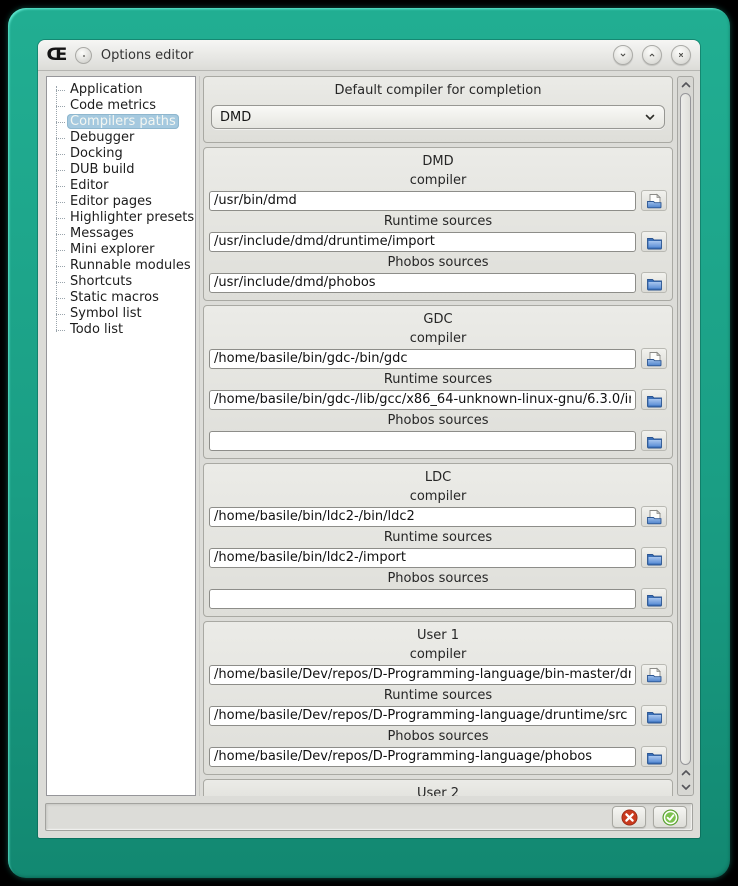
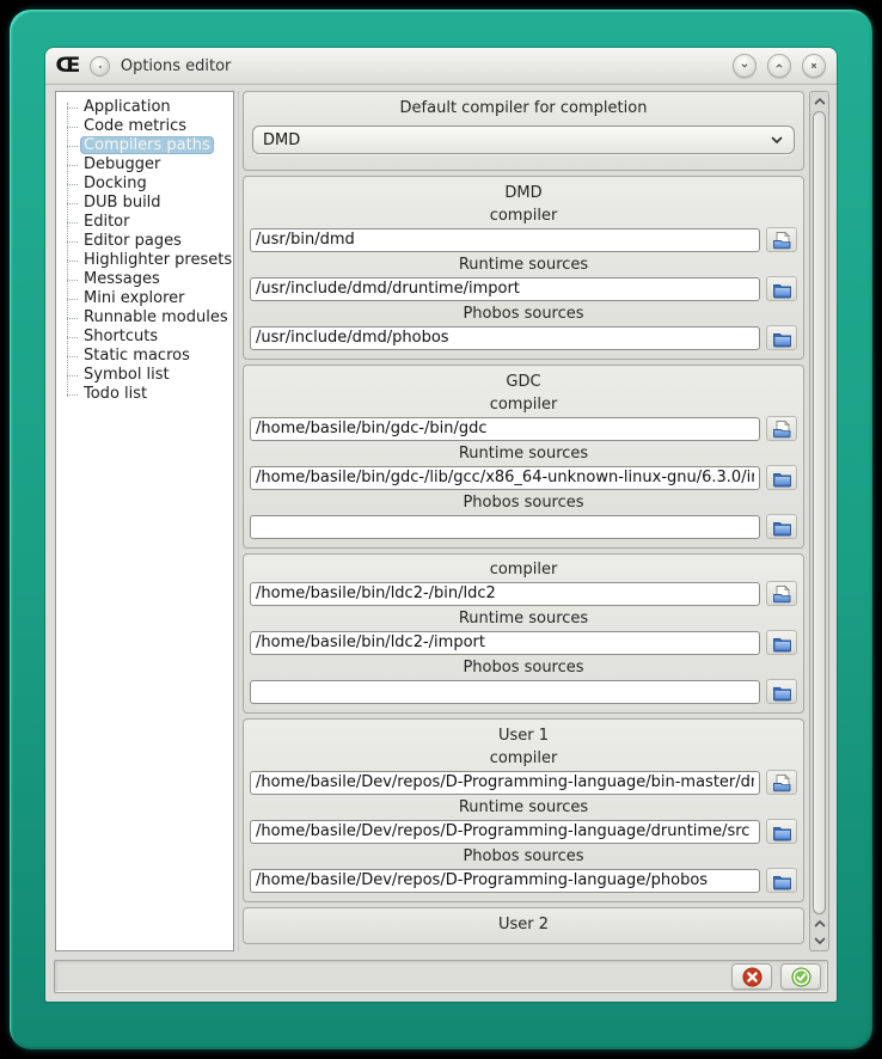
  Œ
  Options editor
  Application
  Code metrics
  Compilers paths
  Debugger
  Docking
  DUB build
  Editor
  Editor pages
  Highlighter presets
  Messages
  Mini explorer
  Runnable modules
  Shortcuts
  Static macros
  Symbol list
  Todo list
  Default compiler for completion
  DMD
  DMD
  compiler
  /usr/bin/dmd
  Runtime sources
  /usr/include/dmd/druntime/import
  Phobos sources
  /usr/include/dmd/phobos
  GDC
  compiler
  /home/basile/bin/gdc-/bin/gdc
  Runtime sources
  /home/basile/bin/gdc-/lib/gcc/x86_64-unknown-linux-gnu/6.3.0/i
  Phobos sources
- LDC
  compiler
  /home/basile/bin/ldc2-/bin/ldc2
  Runtime sources
  /home/basile/bin/ldc2-/import
  Phobos sources
  User 1
  compiler
  /home/basile/Dev/repos/D-Programming-language/bin-master/d
  Runtime sources
  /home/basile/Dev/repos/D-Programming-language/druntime/src
  Phobos sources
  /home/basile/Dev/repos/D-Programming-language/phobos
  User 2
